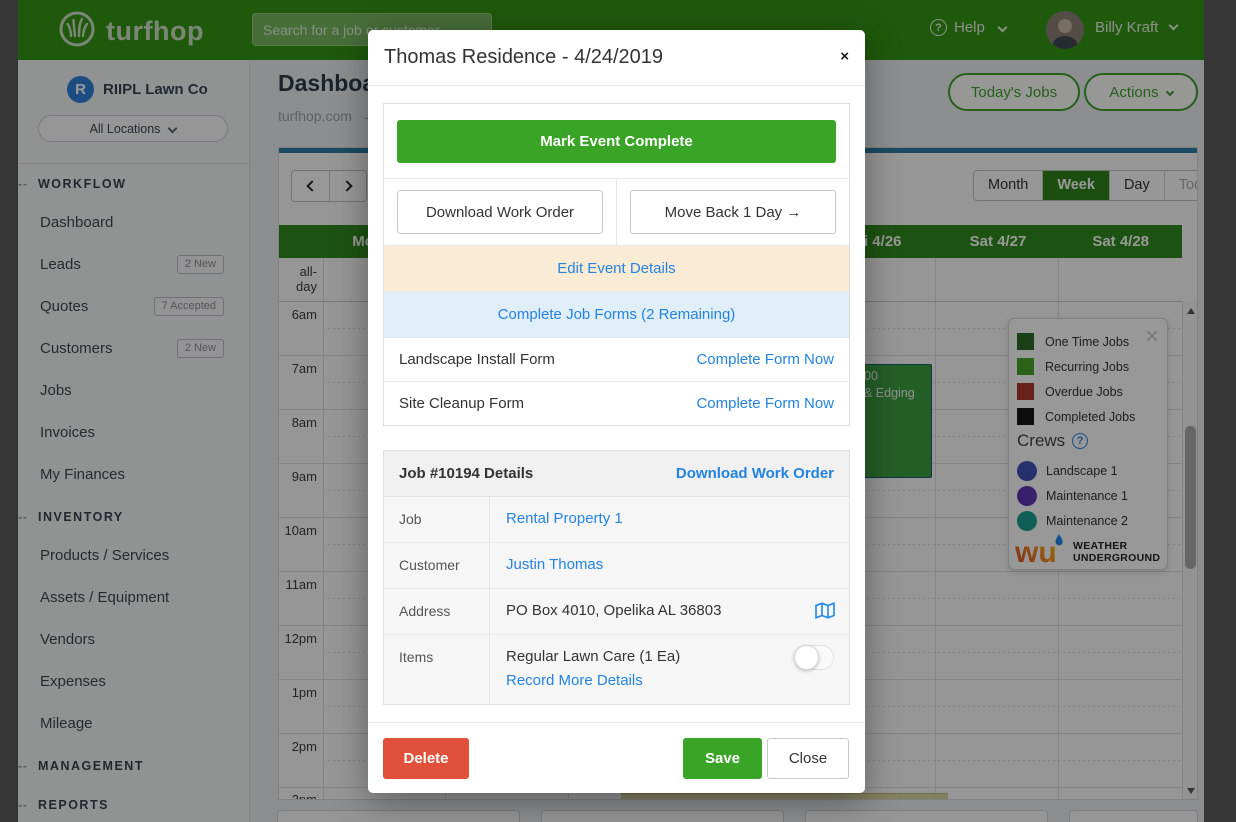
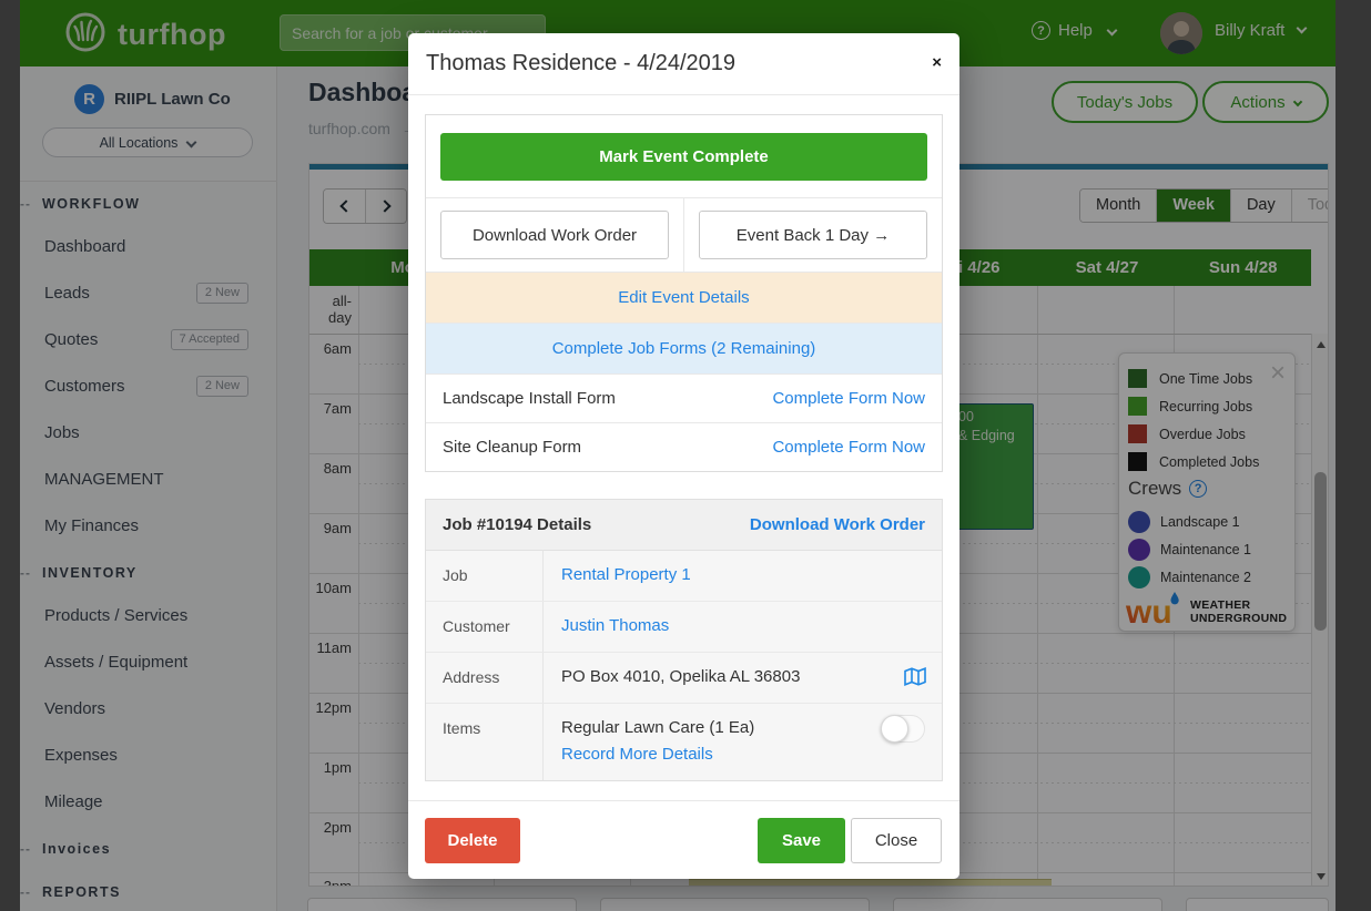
  turfhop
  ?
  Help
  Billy Kraft
  R
  RIIPL Lawn Co
  All Locations
  --
  WORKFLOW
  Dashboard
  Leads
  2 New
  Quotes
  7 Accepted
  Customers
  2 New
  Jobs
- Invoices
+ MANAGEMENT
  My Finances
  --
  INVENTORY
  Products / Services
  Assets / Equipment
  Vendors
  Expenses
  Mileage
  --
- MANAGEMENT
+ Invoices
  --
  REPORTS
  turfhop.com
  Today's Jobs
  Actions
  Month
  Week
  Day
  i 4/26
  Sat 4/27
- Sat 4/28
+ Sun 4/28
  all-day
  6am
  7am
  8am
  9am
  10am
  11am
  12pm
  1pm
  2pm
  00
  & Edging
  ×
  One Time Jobs
  Recurring Jobs
  Overdue Jobs
  Completed Jobs
  Crews
  ?
  Landscape 1
  Maintenance 1
  Maintenance 2
  wu
  WEATHER
  UNDERGROUND
  Thomas Residence - 4/24/2019
  ×
  Mark Event Complete
  Download Work Order
- Move Back 1 Day →
+ Event Back 1 Day →
  Edit Event Details
  Complete Job Forms (2 Remaining)
  Landscape Install Form
  Complete Form Now
  Site Cleanup Form
  Complete Form Now
  Job #10194 Details
  Download Work Order
  Job
  Rental Property 1
  Customer
  Justin Thomas
  Address
  PO Box 4010, Opelika AL 36803
  Items
  Regular Lawn Care (1 Ea)
  Record More Details
  Delete
  Save
  Close
